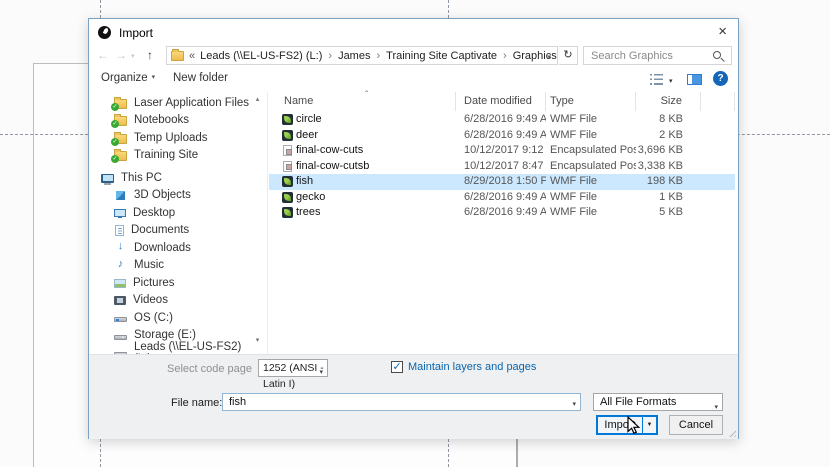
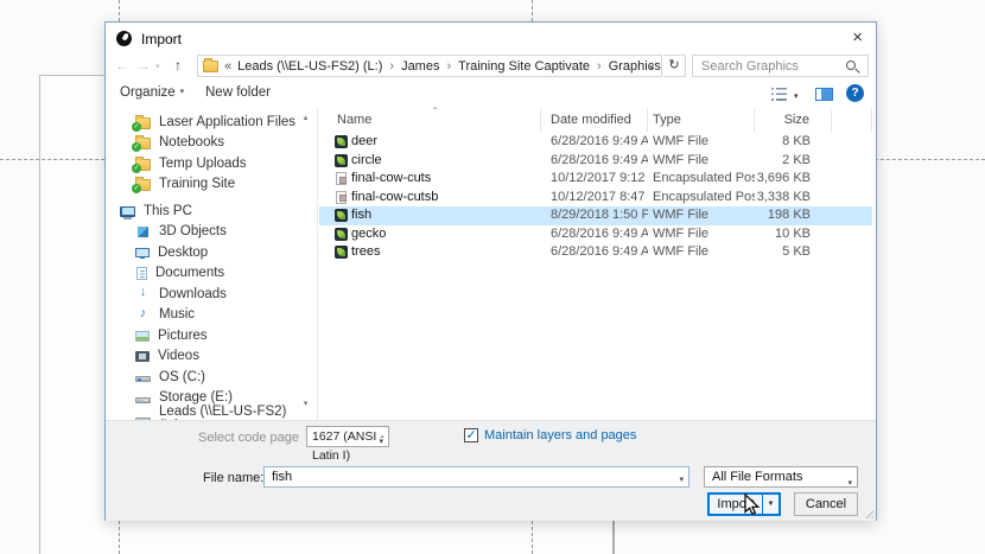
  Import
  ×
  ←
  →
  ↑
  «
  Leads (\\EL-US-FS2) (L:) › James › Training Site Captivate › Graphics
  ↻
  Search Graphics
  Organize
  New folder
  ?
  Laser Application Files
  Notebooks
  Temp Uploads
  Training Site
  This PC
  3D Objects
  Desktop
  Documents
  Downloads
  Music
  Pictures
  Videos
  OS (C:)
  Storage (E:)
  Leads (\\EL-US-FS2)
  ˆ
  Name
  Date modified
  Type
  Size
- circle
+ deer
  6/28/2016 9:49 A
  WMF File
  8 KB
- deer
+ circle
  6/28/2016 9:49 A
  WMF File
  2 KB
  final-cow-cuts
  10/12/2017 9:12
  Encapsulated Pos
  3,696 KB
  final-cow-cutsb
  10/12/2017 8:47
  Encapsulated Pos
  3,338 KB
  fish
  8/29/2018 1:50 P
  WMF File
  198 KB
  gecko
  6/28/2016 9:49 A
  WMF File
- 1 KB
+ 10 KB
  trees
  6/28/2016 9:49 A
  WMF File
  5 KB
  Select code page
- 1252 (ANSI - Latin I)
+ 1627 (ANSI - Latin I)
  Maintain layers and pages
  File name:
  fish
  All File Formats
  Cancel
